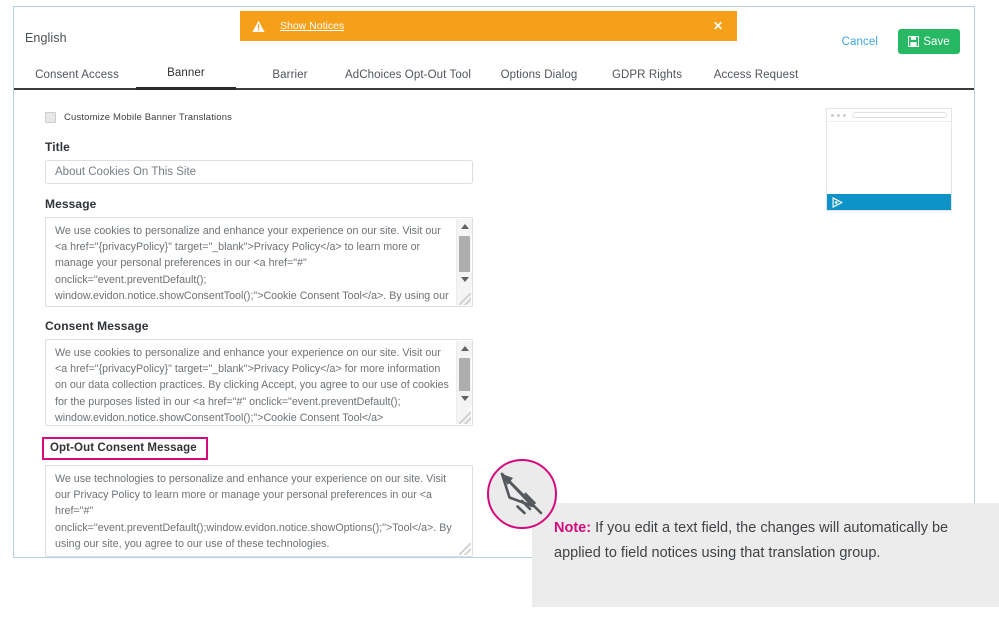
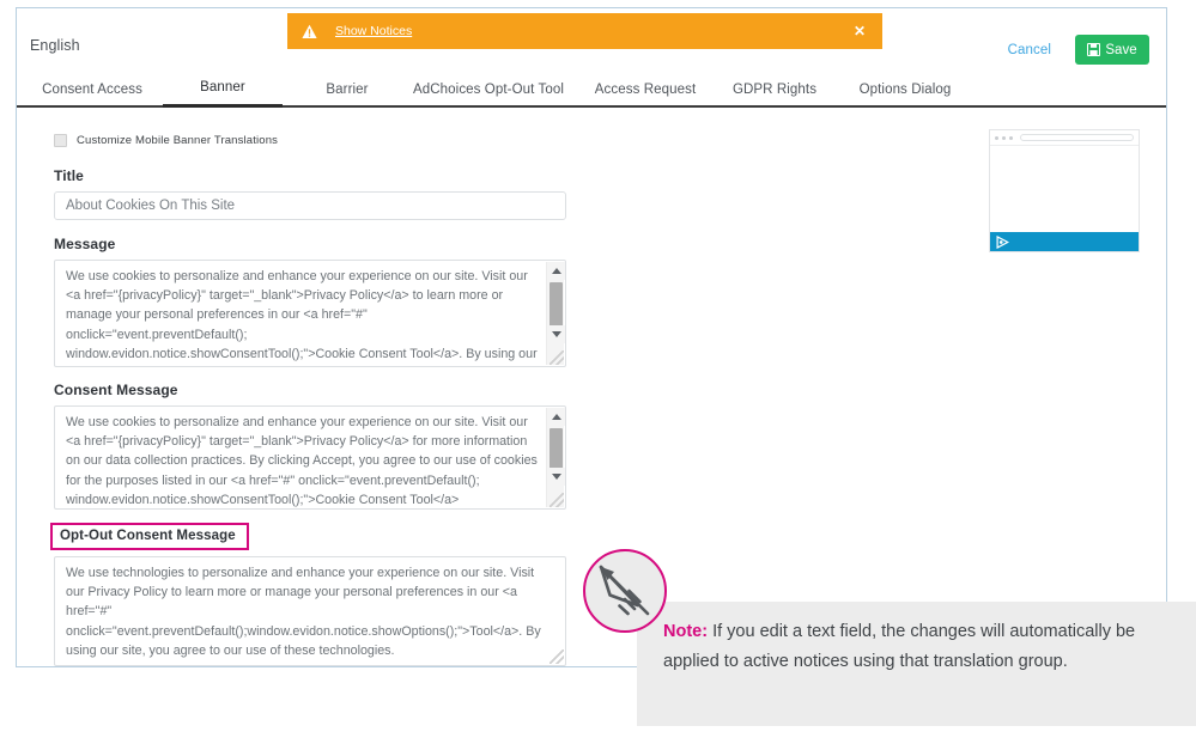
  English
  Show Notices
  ✕
  Cancel
  Save
  Consent Access
  Banner
  Barrier
  AdChoices Opt-Out Tool
- Options Dialog
+ Access Request
  GDPR Rights
- Access Request
+ Options Dialog
  Customize Mobile Banner Translations
  Title
  About Cookies On This Site
  Message
  We use cookies to personalize and enhance your experience on our site. Visit our <a href="{privacyPolicy}" target="_blank">Privacy Policy</a> to learn more or manage your personal preferences in our <a href="#" onclick="event.preventDefault(); window.evidon.notice.showConsentTool();">Cookie Consent Tool</a>. By using our
  Consent Message
  We use cookies to personalize and enhance your experience on our site. Visit our <a href="{privacyPolicy}" target="_blank">Privacy Policy</a> for more information on our data collection practices. By clicking Accept, you agree to our use of cookies for the purposes listed in our <a href="#" onclick="event.preventDefault(); window.evidon.notice.showConsentTool();">Cookie Consent Tool</a>
  Opt-Out Consent Message
  We use technologies to personalize and enhance your experience on our site. Visit our Privacy Policy to learn more or manage your personal preferences in our <a href="#" onclick="event.preventDefault();window.evidon.notice.showOptions();">Tool</a>. By using our site, you agree to our use of these technologies.
- Note: If you edit a text field, the changes will automatically be applied to field notices using that translation group.
+ Note: If you edit a text field, the changes will automatically be applied to active notices using that translation group.
